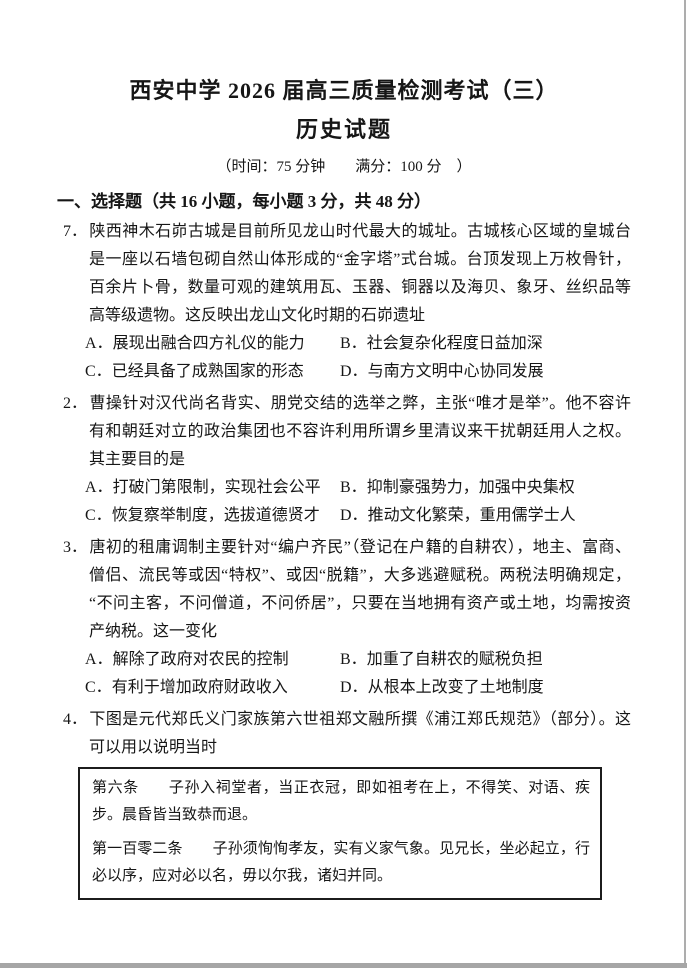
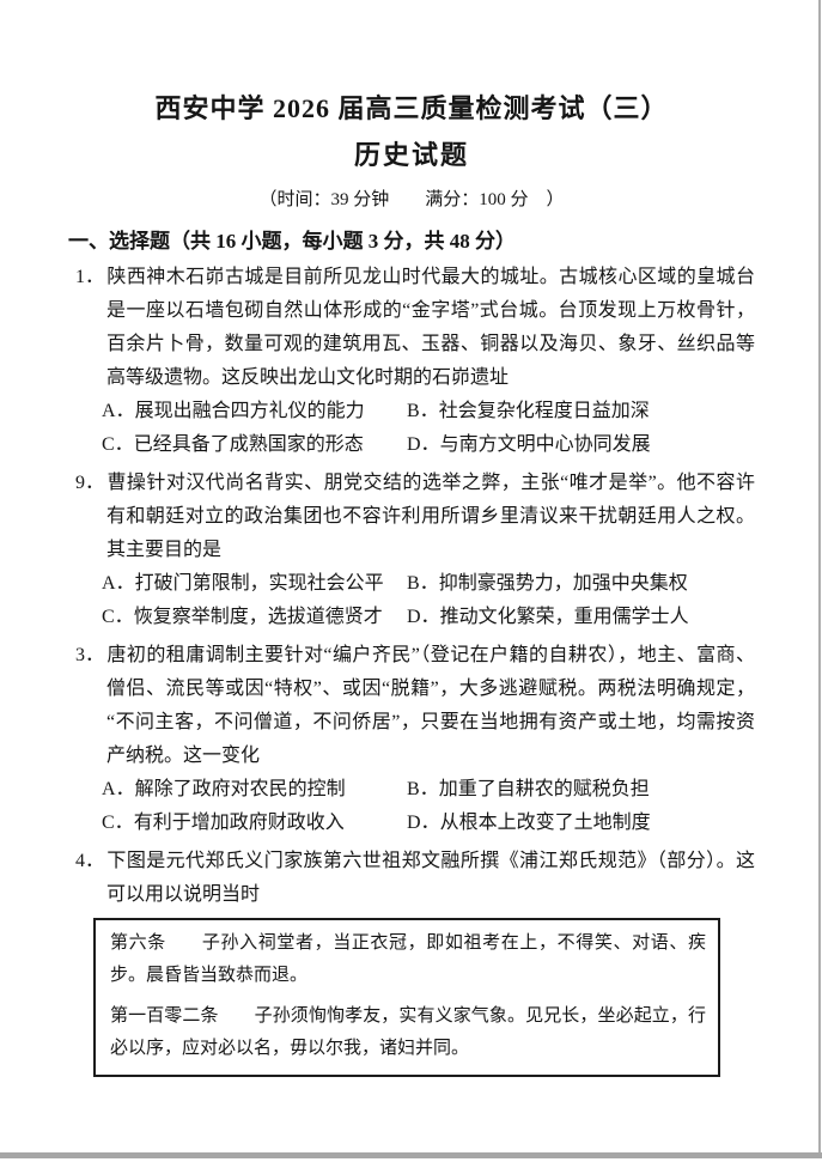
  西安中学 2026 届高三质量检测考试（三）
  历史试题
- （时间：75 分钟 满分：100 分 ）
+ （时间：39 分钟 满分：100 分 ）
  一、选择题（共 16 小题，每小题 3 分，共 48 分）
- 7．陕西神木石峁古城是目前所见龙山时代最大的城址。古城核心区域的皇城台是一座以石墙包砌自然山体形成的“金字塔”式台城。台顶发现上万枚骨针，百余片卜骨，数量可观的建筑用瓦、玉器、铜器以及海贝、象牙、丝织品等高等级遗物。这反映出龙山文化时期的石峁遗址
+ 1．陕西神木石峁古城是目前所见龙山时代最大的城址。古城核心区域的皇城台是一座以石墙包砌自然山体形成的“金字塔”式台城。台顶发现上万枚骨针，百余片卜骨，数量可观的建筑用瓦、玉器、铜器以及海贝、象牙、丝织品等高等级遗物。这反映出龙山文化时期的石峁遗址
  A．展现出融合四方礼仪的能力
  B．社会复杂化程度日益加深
  C．已经具备了成熟国家的形态
  D．与南方文明中心协同发展
- 2．曹操针对汉代尚名背实、朋党交结的选举之弊，主张“唯才是举”。他不容许有和朝廷对立的政治集团也不容许利用所谓乡里清议来干扰朝廷用人之权。其主要目的是
+ 9．曹操针对汉代尚名背实、朋党交结的选举之弊，主张“唯才是举”。他不容许有和朝廷对立的政治集团也不容许利用所谓乡里清议来干扰朝廷用人之权。其主要目的是
  A．打破门第限制，实现社会公平
  B．抑制豪强势力，加强中央集权
  C．恢复察举制度，选拔道德贤才
  D．推动文化繁荣，重用儒学士人
  3．唐初的租庸调制主要针对“编户齐民”（登记在户籍的自耕农），地主、富商、僧侣、流民等或因“特权”、或因“脱籍”，大多逃避赋税。两税法明确规定，“不问主客，不问僧道，不问侨居”，只要在当地拥有资产或土地，均需按资产纳税。这一变化
  A．解除了政府对农民的控制
  B．加重了自耕农的赋税负担
  C．有利于增加政府财政收入
  D．从根本上改变了土地制度
  4．下图是元代郑氏义门家族第六世祖郑文融所撰《浦江郑氏规范》（部分）。这可以用以说明当时
  第六条 子孙入祠堂者，当正衣冠，即如祖考在上，不得笑、对语、疾步。晨昏皆当致恭而退。
  第一百零二条 子孙须恂恂孝友，实有义家气象。见兄长，坐必起立，行必以序，应对必以名，毋以尔我，诸妇并同。
